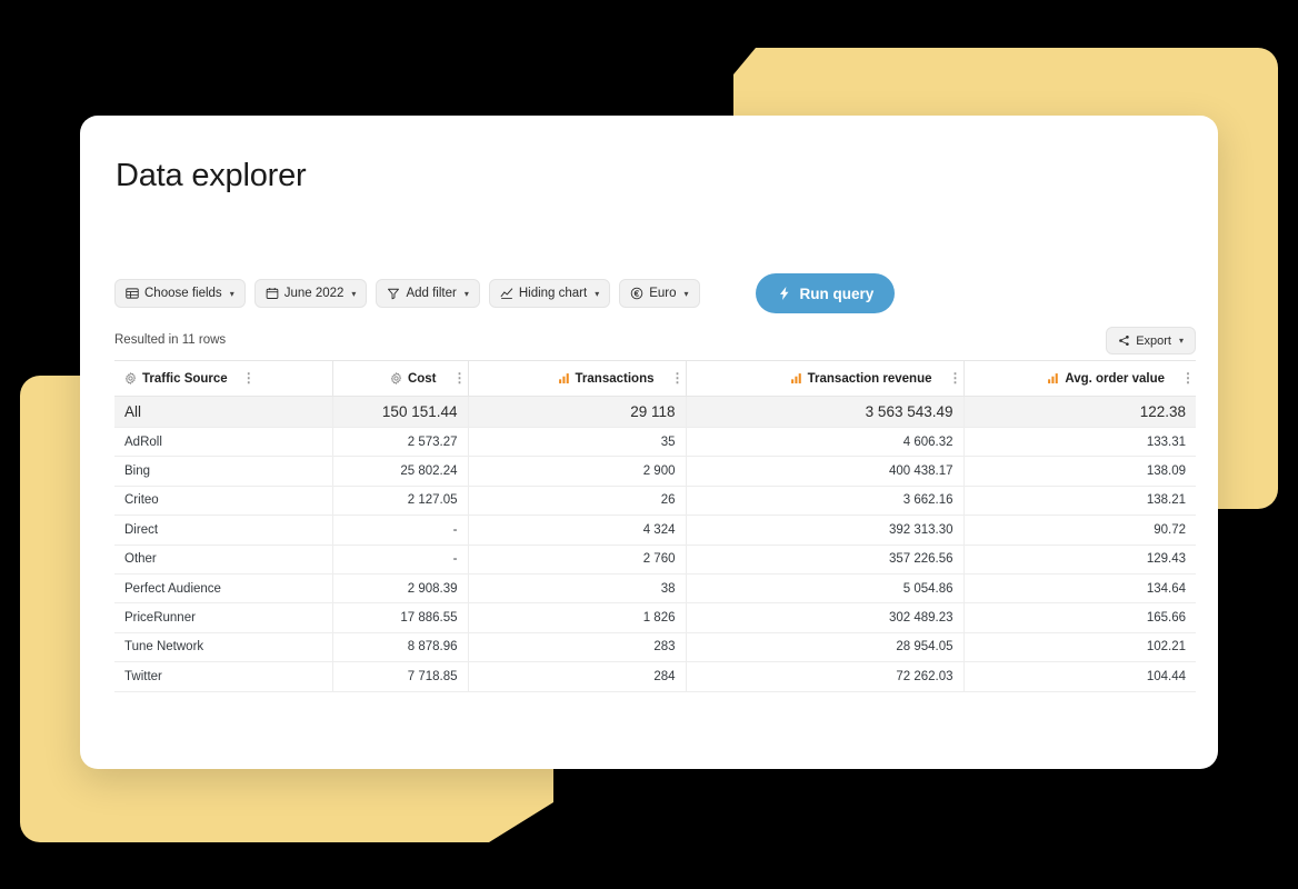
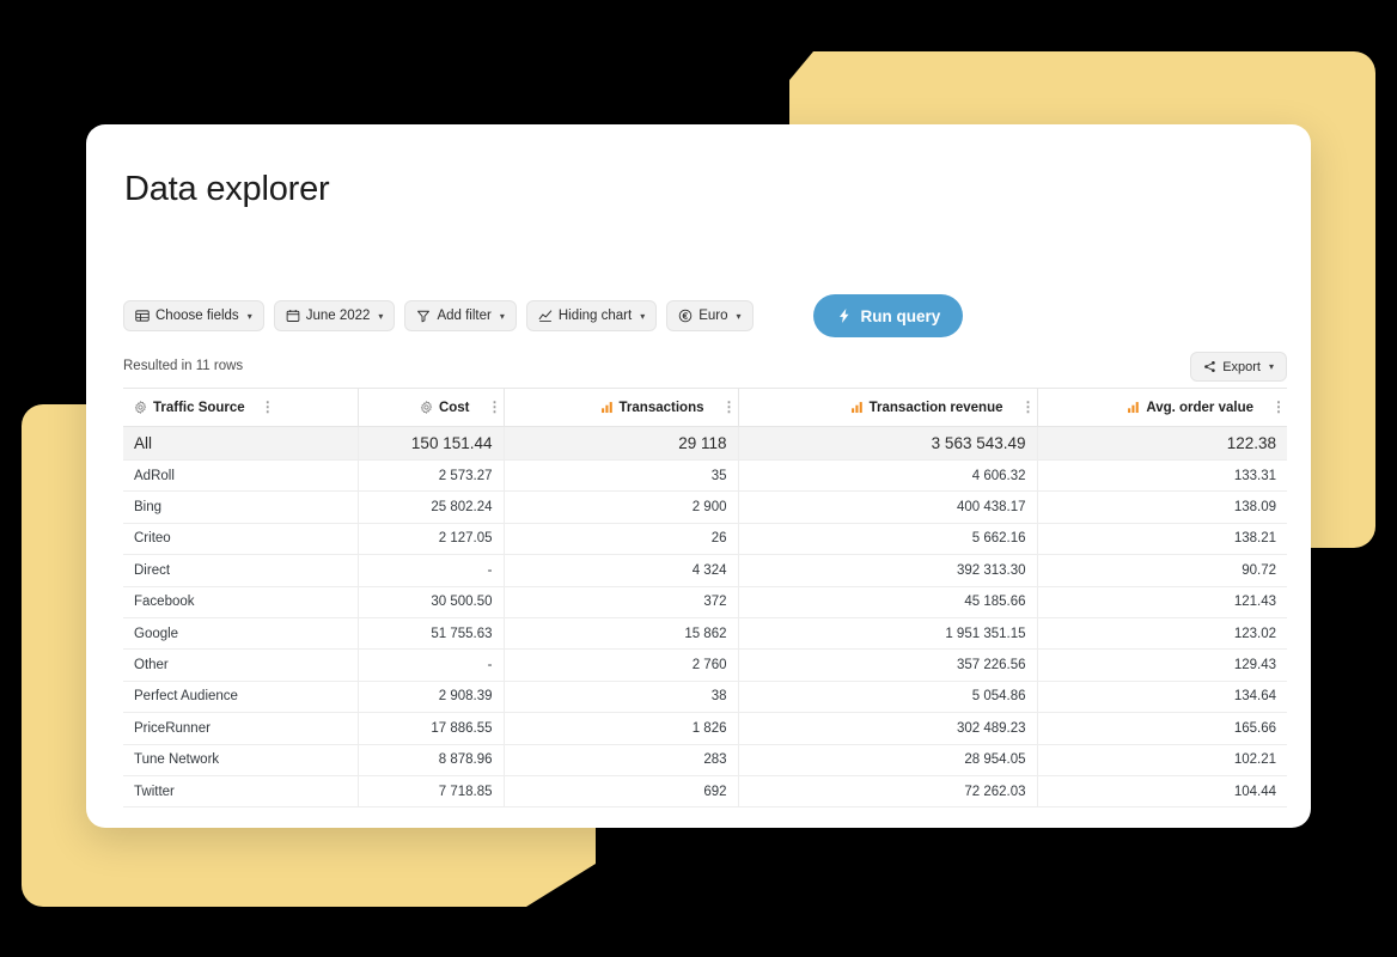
  Data explorer
  Choose fields
  ▾
  June 2022
  ▾
  Add filter
  ▾
  Hiding chart
  ▾
  Euro
  ▾
  Run query
  Resulted in 11 rows
  Export
  ▾
  Traffic Source ⋮	Cost ⋮	Transactions ⋮	Transaction revenue ⋮	Avg. order value ⋮
  All	150 151.44	29 118	3 563 543.49	122.38
  AdRoll	2 573.27	35	4 606.32	133.31
  Bing	25 802.24	2 900	400 438.17	138.09
- Criteo	2 127.05	26	3 662.16	138.21
+ Criteo	2 127.05	26	5 662.16	138.21
  Direct	-	4 324	392 313.30	90.72
+ Facebook	30 500.50	372	45 185.66	121.43
+ Google	51 755.63	15 862	1 951 351.15	123.02
  Other	-	2 760	357 226.56	129.43
  Perfect Audience	2 908.39	38	5 054.86	134.64
  PriceRunner	17 886.55	1 826	302 489.23	165.66
  Tune Network	8 878.96	283	28 954.05	102.21
- Twitter	7 718.85	284	72 262.03	104.44
+ Twitter	7 718.85	692	72 262.03	104.44
